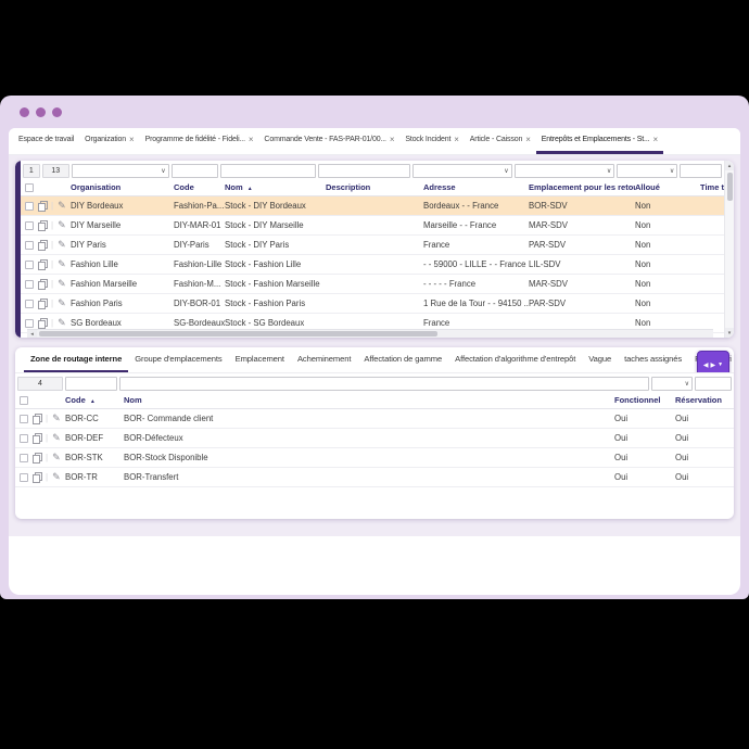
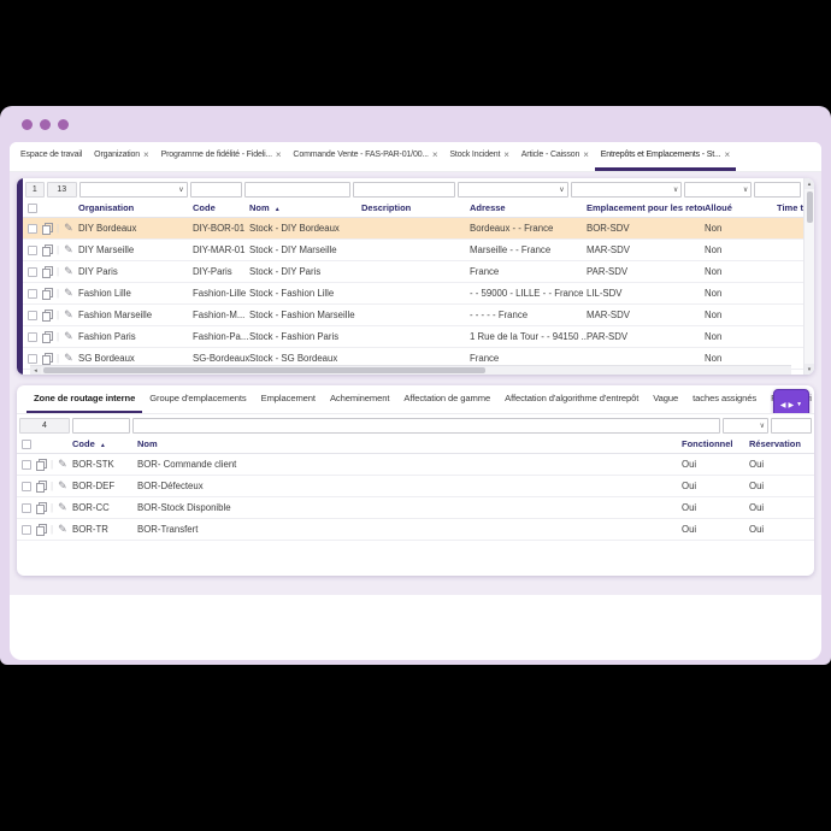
  ×
  ×
  ×
  ×
  ×
  ×
  Organisation
  Code
  Nom
  Description
  Adresse
  Emplacement pour les reto
  Alloué
  Time t
  ✎
  DIY Bordeaux
- Fashion-Pa...
+ DIY-BOR-01
  Stock - DIY Bordeaux
  Bordeaux - - France
  BOR-SDV
  Non
  ✎
  DIY Marseille
  DIY-MAR-01
  Stock - DIY Marseille
  Marseille - - France
  MAR-SDV
  Non
  ✎
  DIY Paris
  DIY-Paris
  Stock - DIY Paris
  France
  PAR-SDV
  Non
  ✎
  Fashion Lille
  Fashion-Lille
  Stock - Fashion Lille
  - - 59000 - LILLE - - France
  LIL-SDV
  Non
  ✎
  Fashion Marseille
  Fashion-M...
  Stock - Fashion Marseille
  - - - - - France
  MAR-SDV
  Non
  ✎
  Fashion Paris
- DIY-BOR-01
+ Fashion-Pa...
  Stock - Fashion Paris
  1 Rue de la Tour - - 94150 ..
  PAR-SDV
  Non
  ✎
  SG Bordeaux
  SG-Bordeaux
  Stock - SG Bordeaux
  France
  Non
  Zone de routage interne
  Groupe d'emplacements
  Emplacement
  Acheminement
  Affectation de gamme
  Affectation d'algorithme d'entrepôt
  Vague
  taches assignés
  Code
  Nom
  Fonctionnel
  Réservation
  ✎
- BOR-CC
+ BOR-STK
  BOR- Commande client
  Oui
  Oui
  ✎
  BOR-DEF
  BOR-Défecteux
  Oui
  Oui
  ✎
- BOR-STK
+ BOR-CC
  BOR-Stock Disponible
  Oui
  Oui
  ✎
  BOR-TR
  BOR-Transfert
  Oui
  Oui
